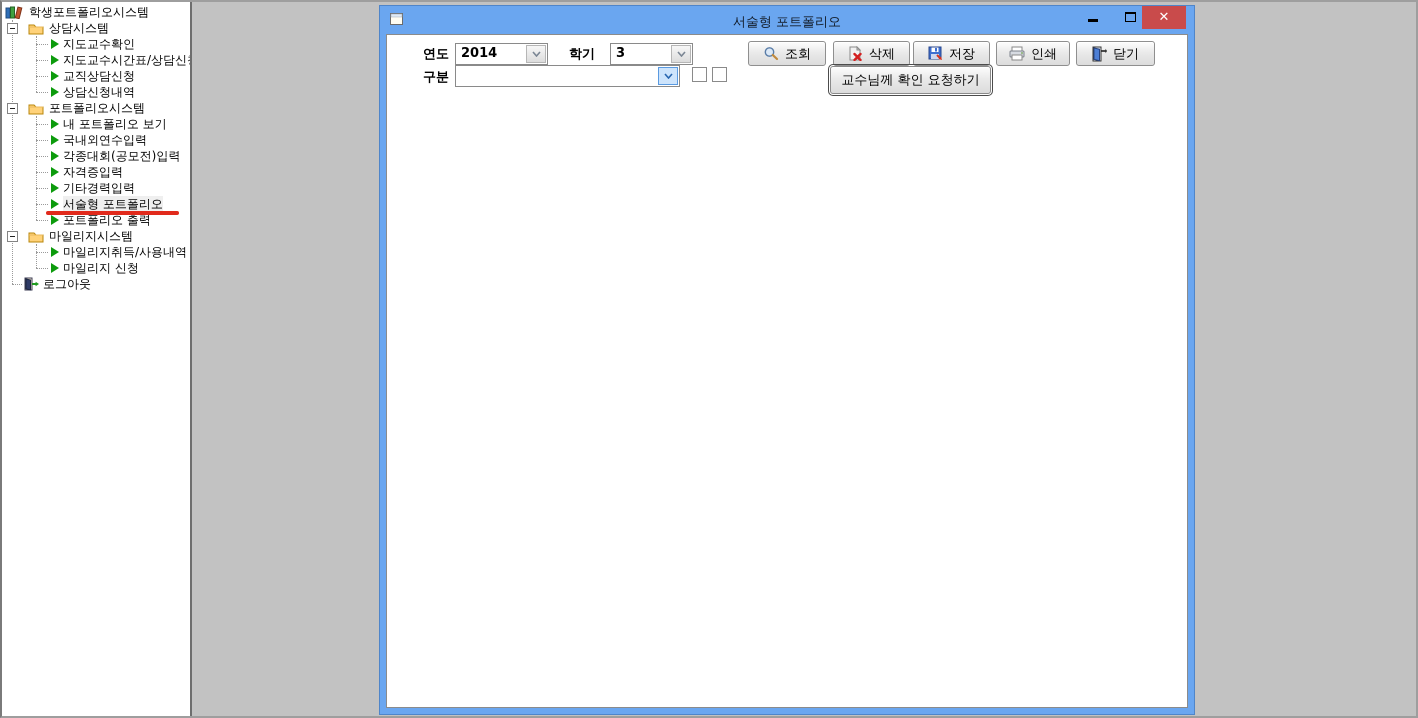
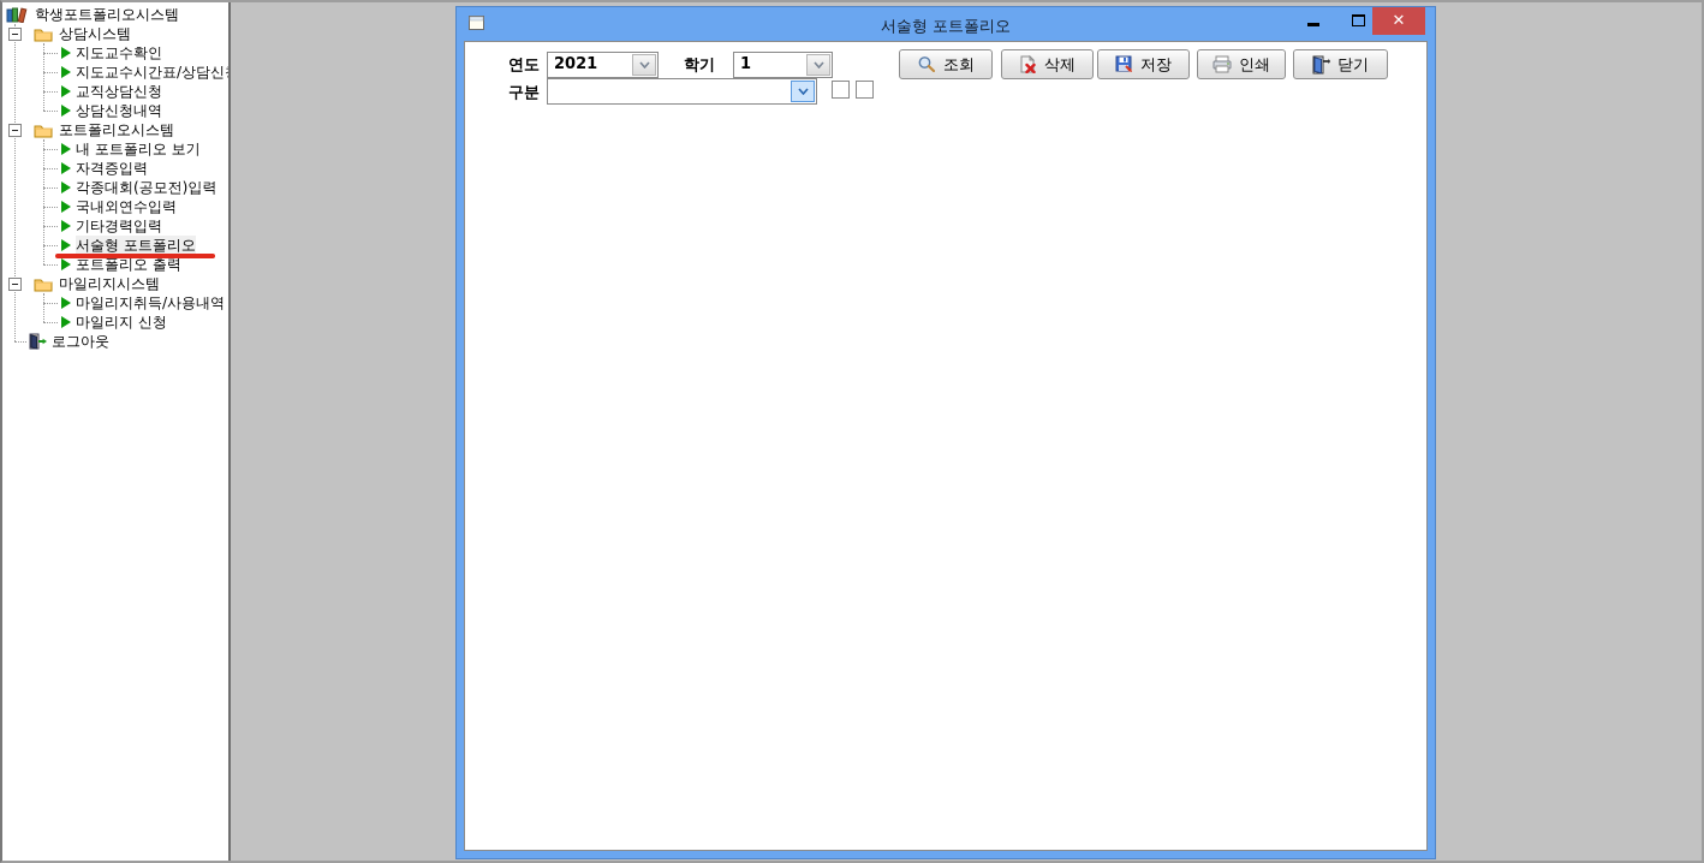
  학생포트폴리오시스템
  상담시스템
  지도교수확인
  지도교수시간표/상담신
  교직상담신청
  상담신청내역
  포트폴리오시스템
  내 포트폴리오 보기
- 국내외연수입력
+ 자격증입력
  각종대회(공모전)입력
- 자격증입력
+ 국내외연수입력
  기타경력입력
  서술형 포트폴리오
  포트폴리오 출력
  마일리지시스템
  마일리지취득/사용내역
  마일리지 신청
  로그아웃
  서술형 포트폴리오
  ✕
  연도
- 2014
+ 2021
  학기
- 3
+ 1
  구분
  조회
  삭제
  저장
  인쇄
  닫기
- 교수님께 확인 요청하기
